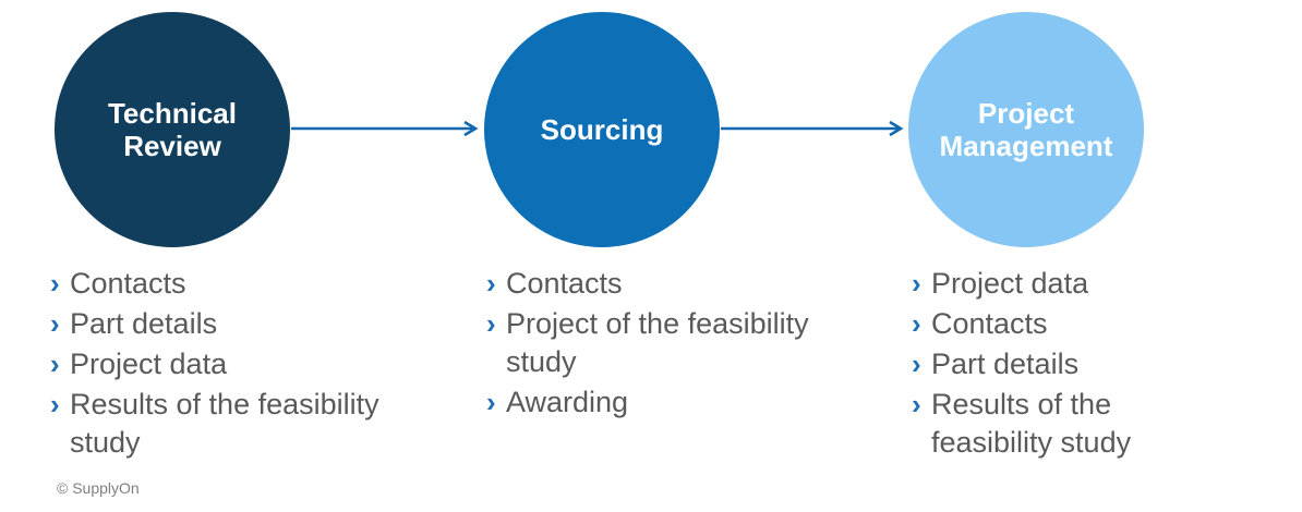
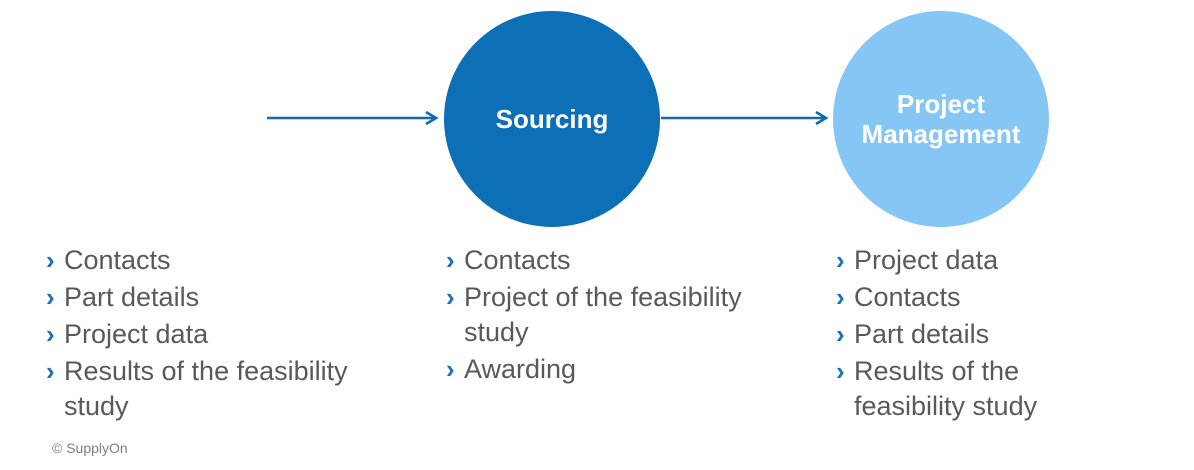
- Technical Review
  Sourcing
  Project Management
  ›
  Contacts
  ›
  Part details
  ›
  Project data
  ›
  Results of the feasibility study
  ›
  Contacts
  ›
  Project of the feasibility study
  ›
  Awarding
  ›
  Project data
  ›
  Contacts
  ›
  Part details
  ›
  Results of the feasibility study
  © SupplyOn
